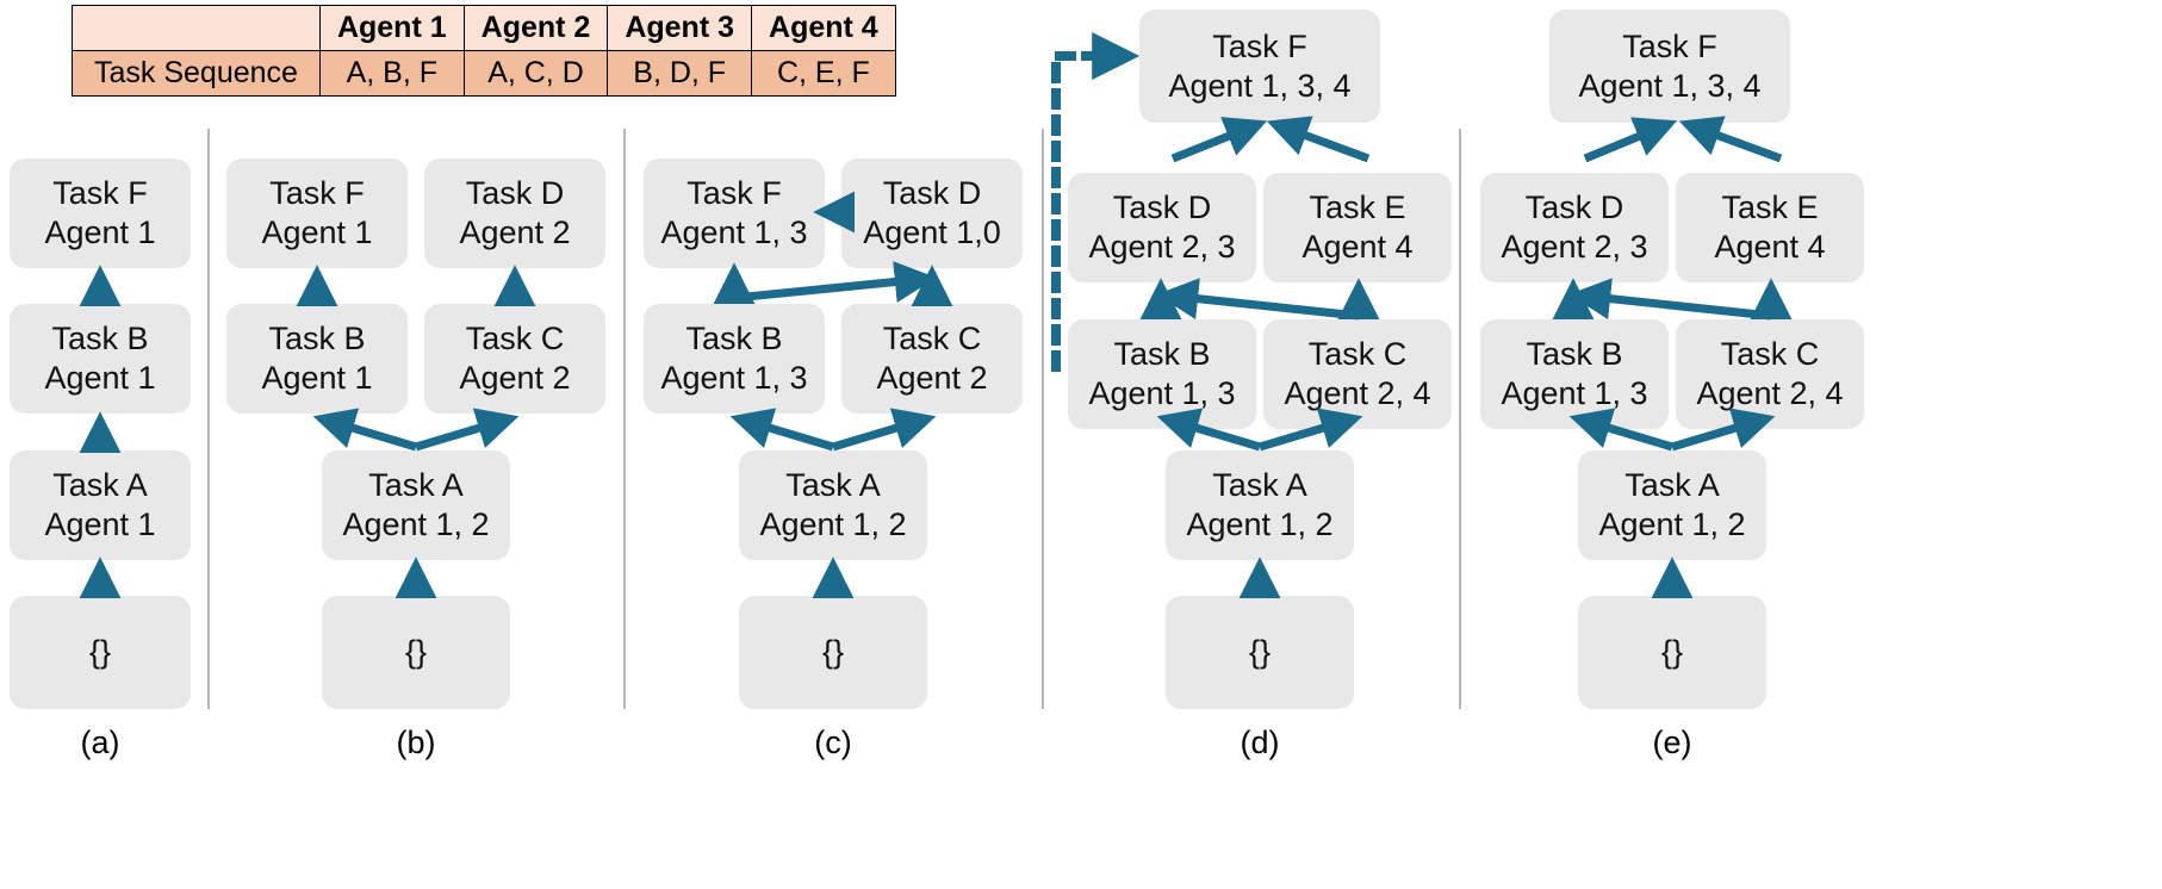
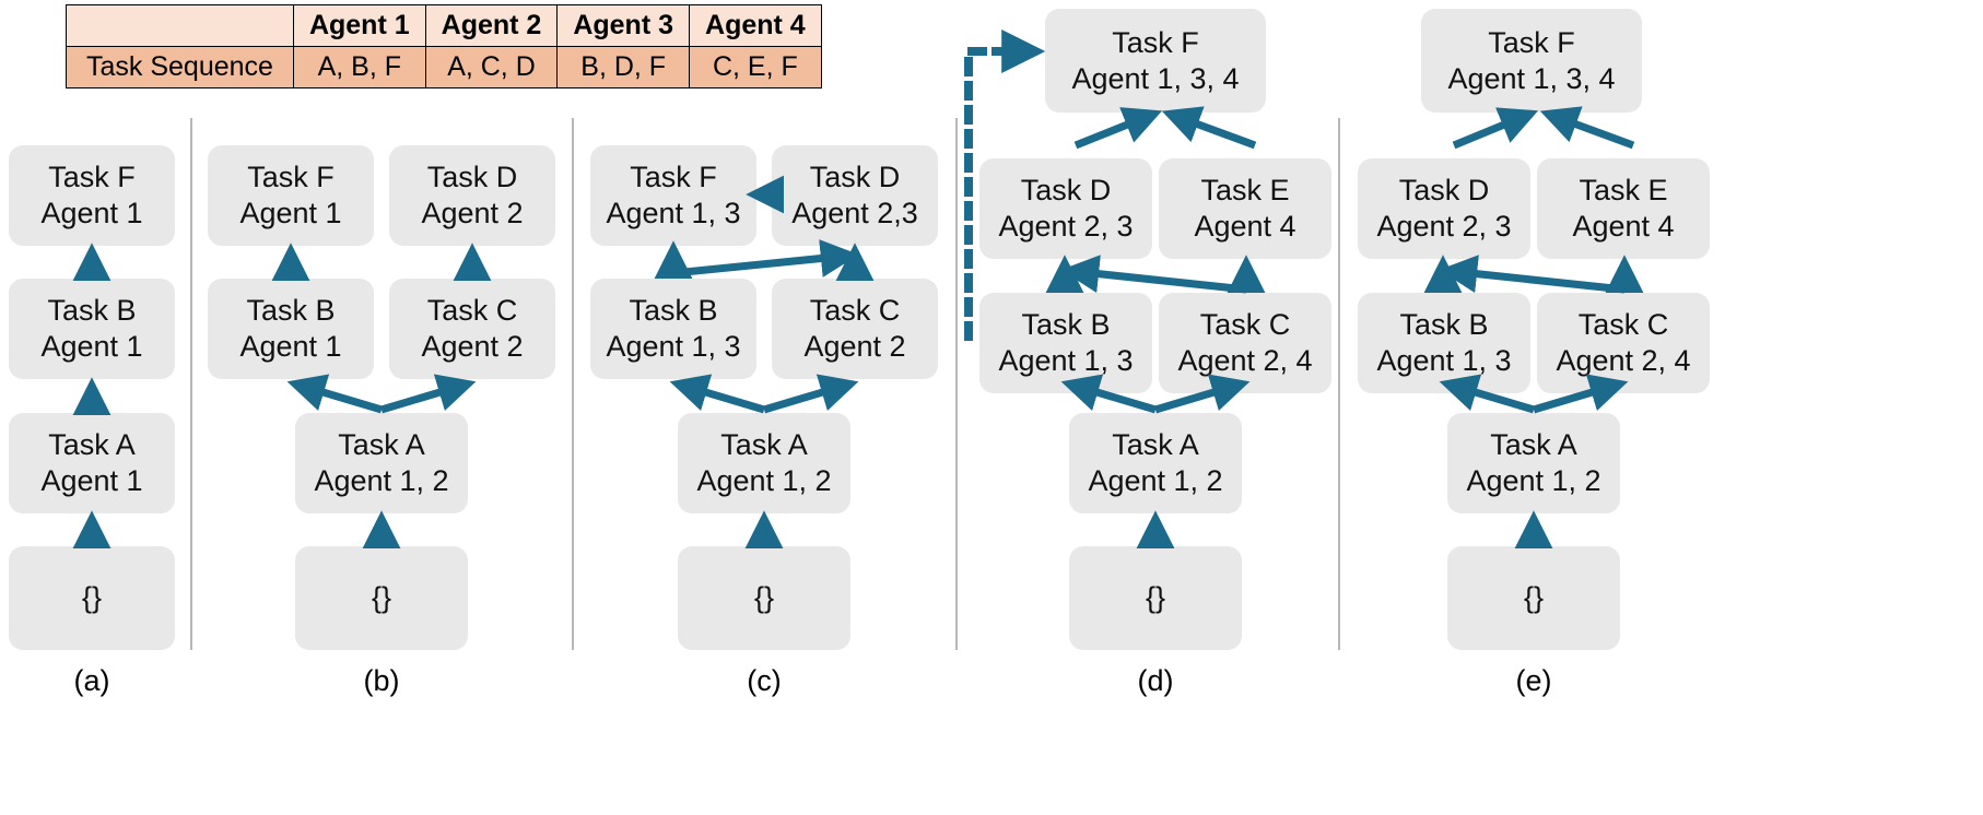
  	Agent 1	Agent 2	Agent 3	Agent 4
  Task Sequence	A, B, F	A, C, D	B, D, F	C, E, F
  Task F
  Agent 1
  Task B
  Agent 1
  Task A
  Agent 1
  {}
  (a)
  Task F
  Agent 1
  Task D
  Agent 2
  Task B
  Agent 1
  Task C
  Agent 2
  Task A
  Agent 1, 2
  {}
  (b)
  Task F
  Agent 1, 3
  Task D
- Agent 1,0
+ Agent 2,3
  Task B
  Agent 1, 3
  Task C
  Agent 2
  Task A
  Agent 1, 2
  {}
  (c)
  Task F
  Agent 1, 3, 4
  Task D
  Agent 2, 3
  Task E
  Agent 4
  Task B
  Agent 1, 3
  Task C
  Agent 2, 4
  Task A
  Agent 1, 2
  {}
  (d)
  Task F
  Agent 1, 3, 4
  Task D
  Agent 2, 3
  Task E
  Agent 4
  Task B
  Agent 1, 3
  Task C
  Agent 2, 4
  Task A
  Agent 1, 2
  {}
  (e)
